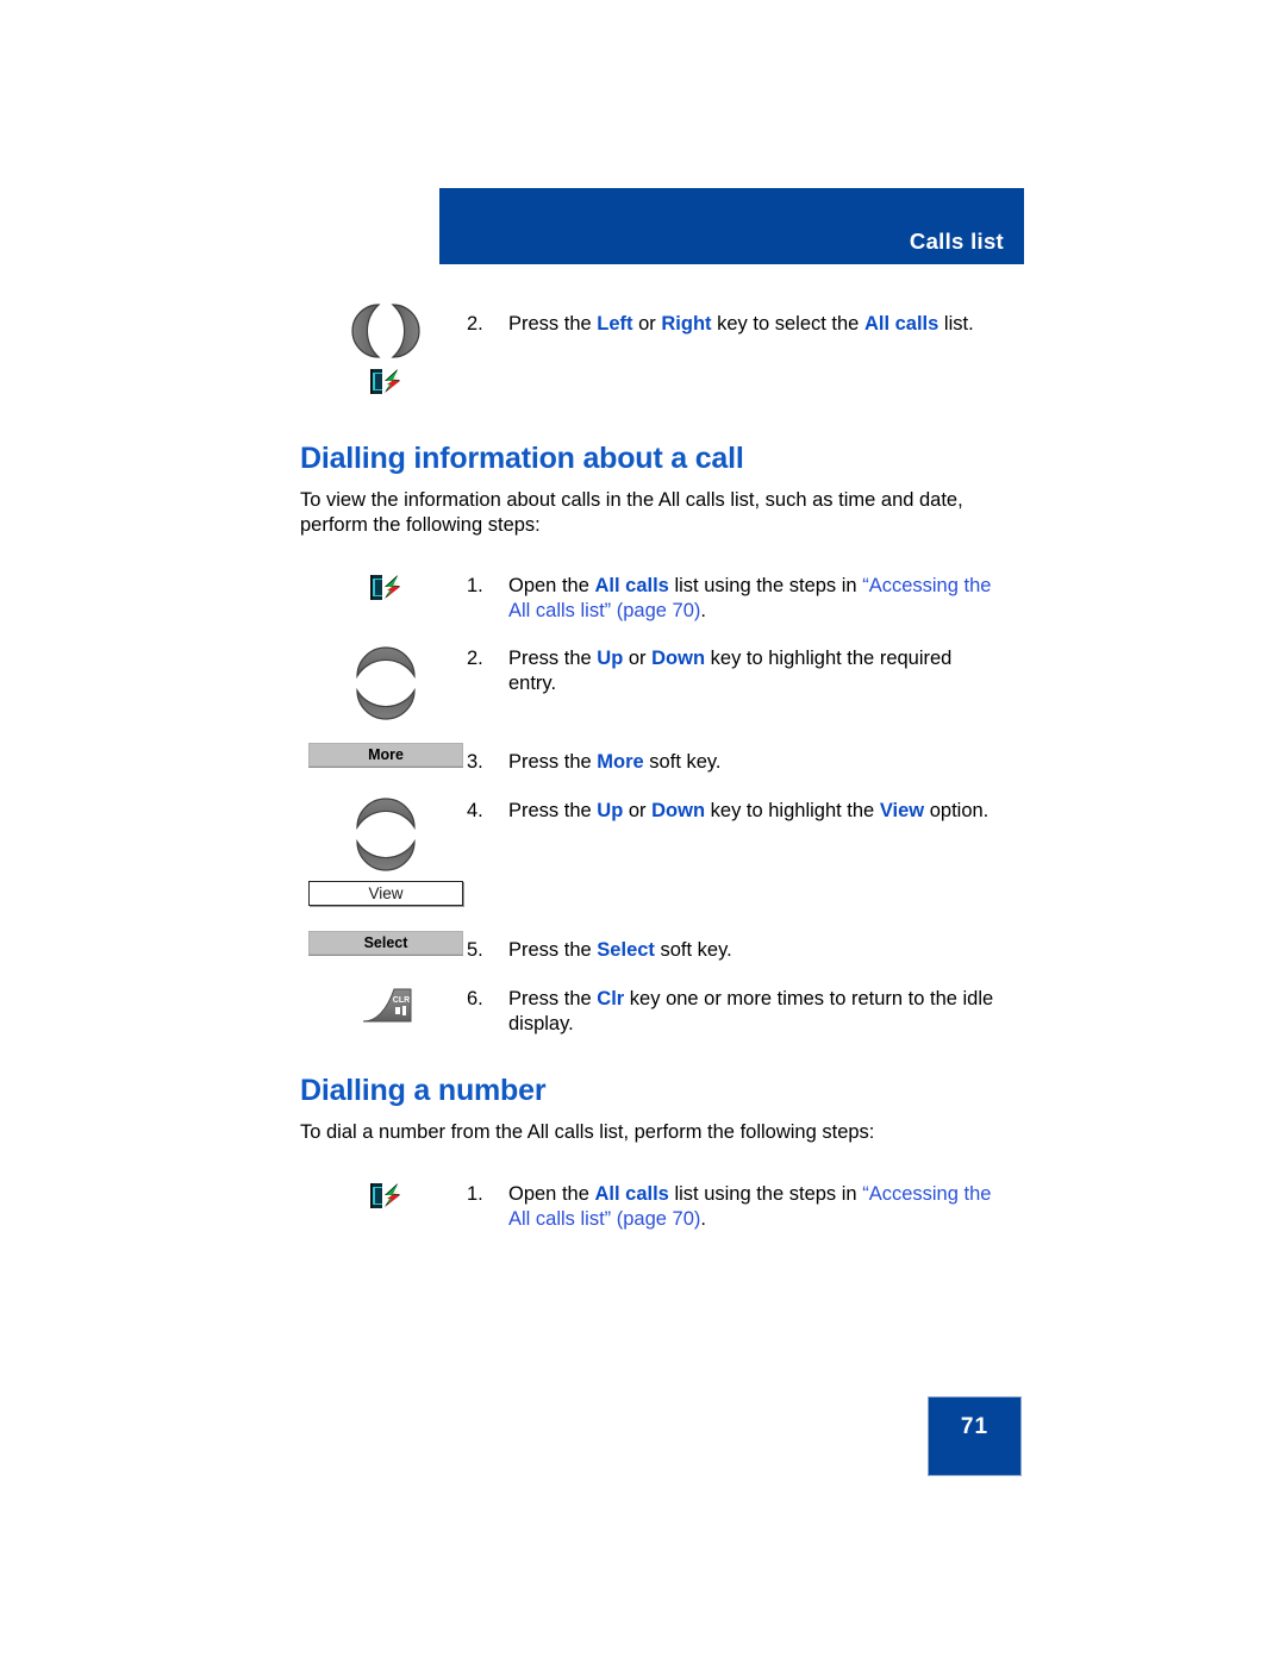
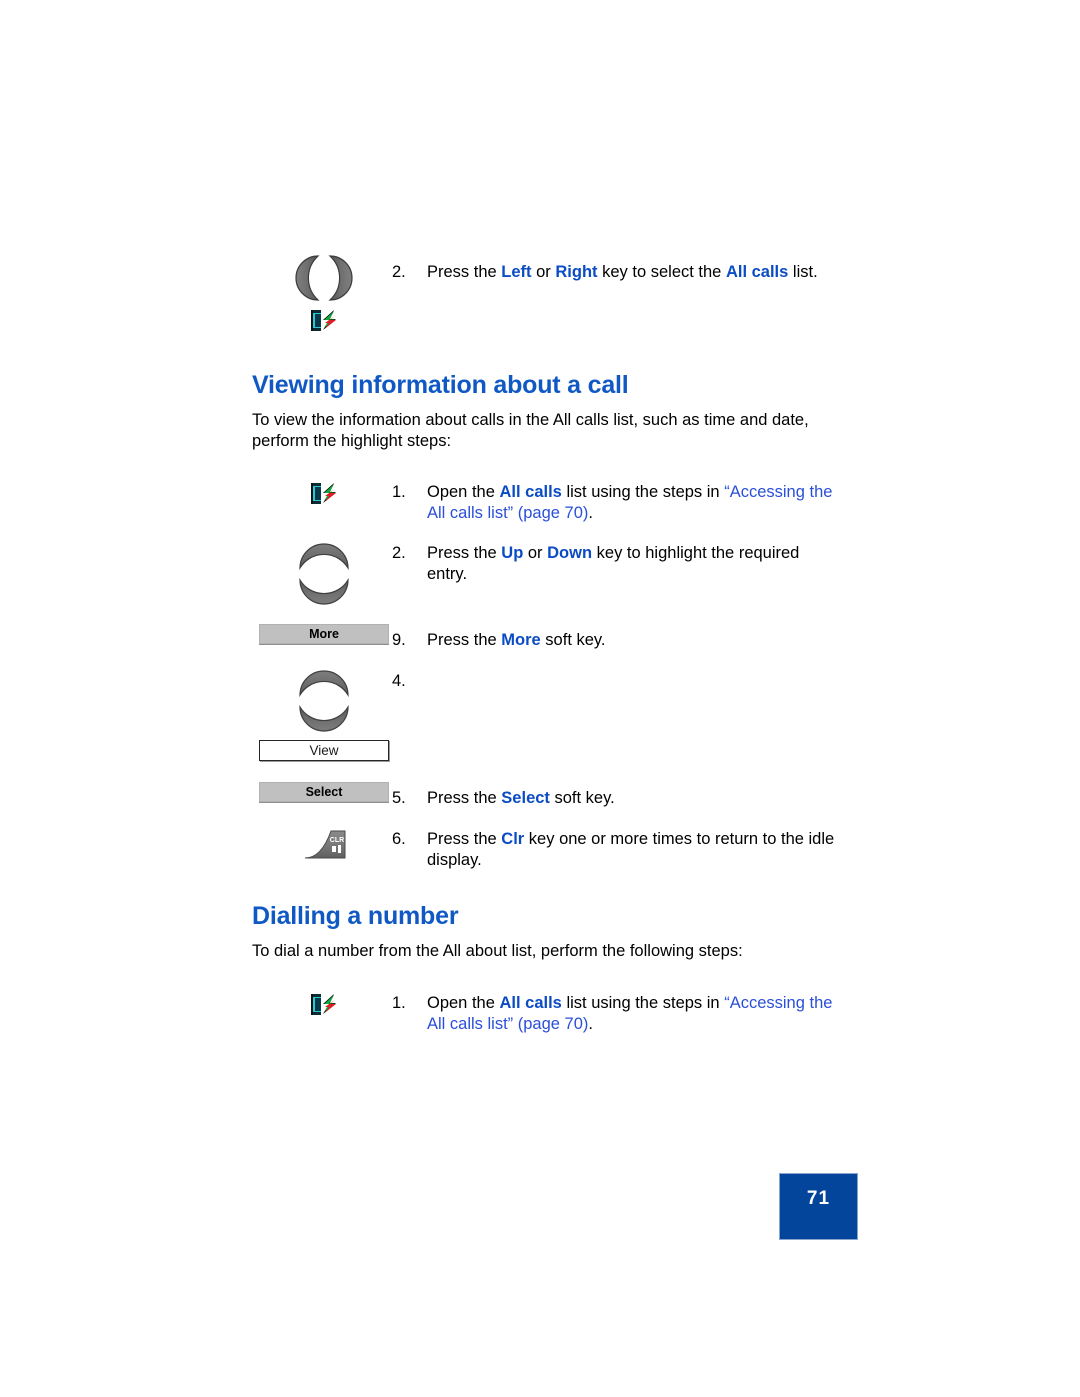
- Calls list
  2.
  Press the Left or Right key to select the All calls list.
- Dialling information about a call
+ Viewing information about a call
- To view the information about calls in the All calls list, such as time and date, perform the following steps:
+ To view the information about calls in the All calls list, such as time and date, perform the highlight steps:
  1.
  Open the All calls list using the steps in “Accessing the All calls list” (page 70).
  2.
  Press the Up or Down key to highlight the required entry.
  More
- 3.
+ 9.
  Press the More soft key.
  4.
- Press the Up or Down key to highlight the View option.
  View
  Select
  5.
  Press the Select soft key.
  6.
  Press the Clr key one or more times to return to the idle display.
  Dialling a number
- To dial a number from the All calls list, perform the following steps:
+ To dial a number from the All about list, perform the following steps:
  1.
  Open the All calls list using the steps in “Accessing the All calls list” (page 70).
  71
